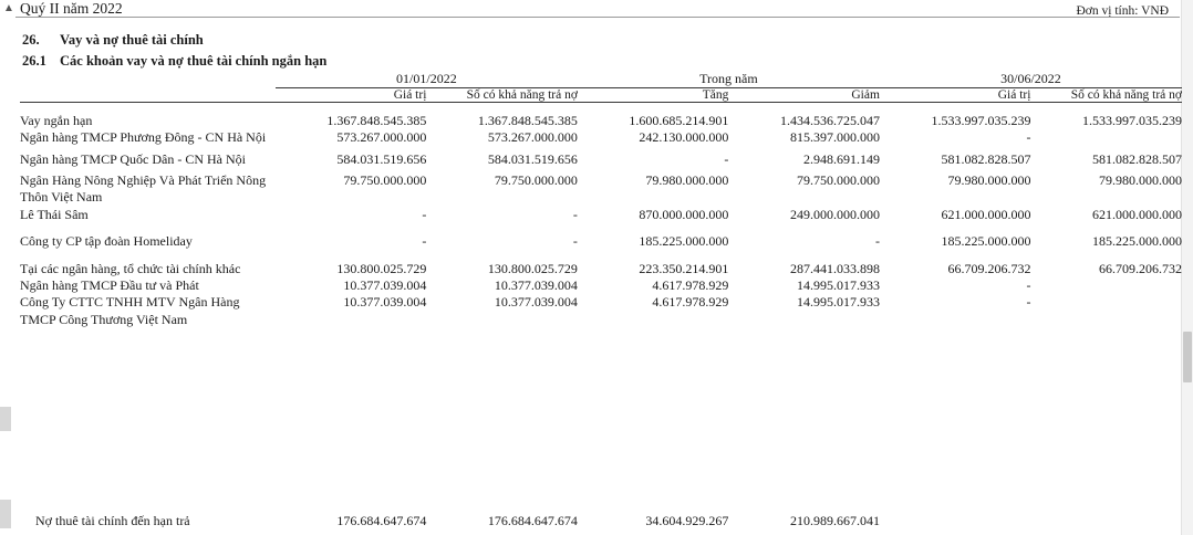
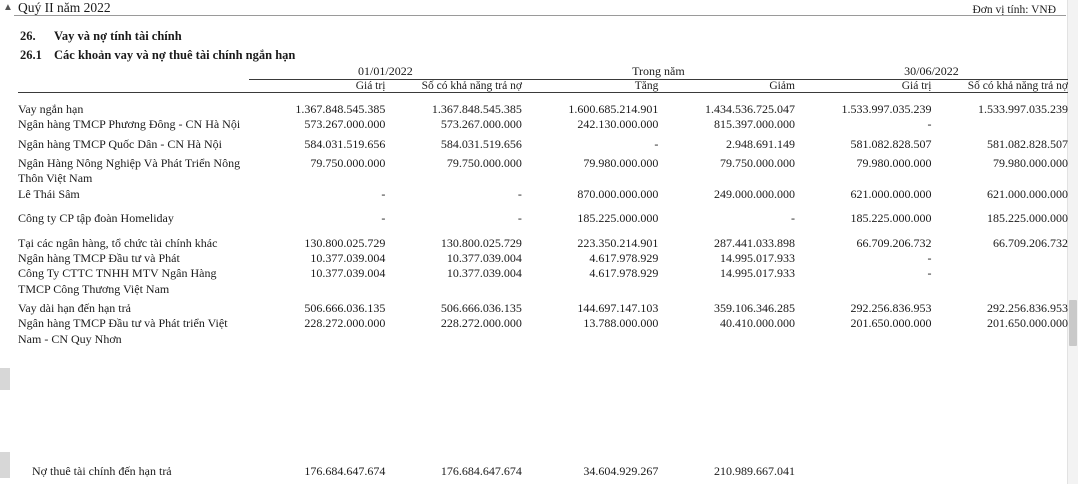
  ▲
  Quý II năm 2022
  Đơn vị tính: VNĐ
  26.
- Vay và nợ thuê tài chính
+ Vay và nợ tính tài chính
  26.1
  Các khoản vay và nợ thuê tài chính ngắn hạn
  	01/01/2022	Trong năm	30/06/2022
  	Giá trị	Số có khả năng trả nợ	Tăng	Giảm	Giá trị	Số có khả năng trả nợ
  Vay ngắn hạn	1.367.848.545.385	1.367.848.545.385	1.600.685.214.901	1.434.536.725.047	1.533.997.035.239	1.533.997.035.239
  Ngân hàng TMCP Phương Đông - CN Hà Nội	573.267.000.000	573.267.000.000	242.130.000.000	815.397.000.000	-
  Ngân hàng TMCP Quốc Dân - CN Hà Nội	584.031.519.656	584.031.519.656	-	2.948.691.149	581.082.828.507	581.082.828.507
  Ngân Hàng Nông Nghiệp Và Phát Triển Nông Thôn Việt Nam	79.750.000.000	79.750.000.000	79.980.000.000	79.750.000.000	79.980.000.000	79.980.000.000
  Lê Thái Sâm	-	-	870.000.000.000	249.000.000.000	621.000.000.000	621.000.000.000
  Công ty CP tập đoàn Homeliday	-	-	185.225.000.000	-	185.225.000.000	185.225.000.000
  Tại các ngân hàng, tổ chức tài chính khác	130.800.025.729	130.800.025.729	223.350.214.901	287.441.033.898	66.709.206.732	66.709.206.732
  Ngân hàng TMCP Đầu tư và Phát	10.377.039.004	10.377.039.004	4.617.978.929	14.995.017.933	-
  Công Ty CTTC TNHH MTV Ngân Hàng TMCP Công Thương Việt Nam	10.377.039.004	10.377.039.004	4.617.978.929	14.995.017.933	-
+ Vay dài hạn đến hạn trả	506.666.036.135	506.666.036.135	144.697.147.103	359.106.346.285	292.256.836.953	292.256.836.953
+ Ngân hàng TMCP Đầu tư và Phát triển Việt Nam - CN Quy Nhơn	228.272.000.000	228.272.000.000	13.788.000.000	40.410.000.000	201.650.000.000	201.650.000.000
  Nợ thuê tài chính đến hạn trả	176.684.647.674	176.684.647.674	34.604.929.267	210.989.667.041
